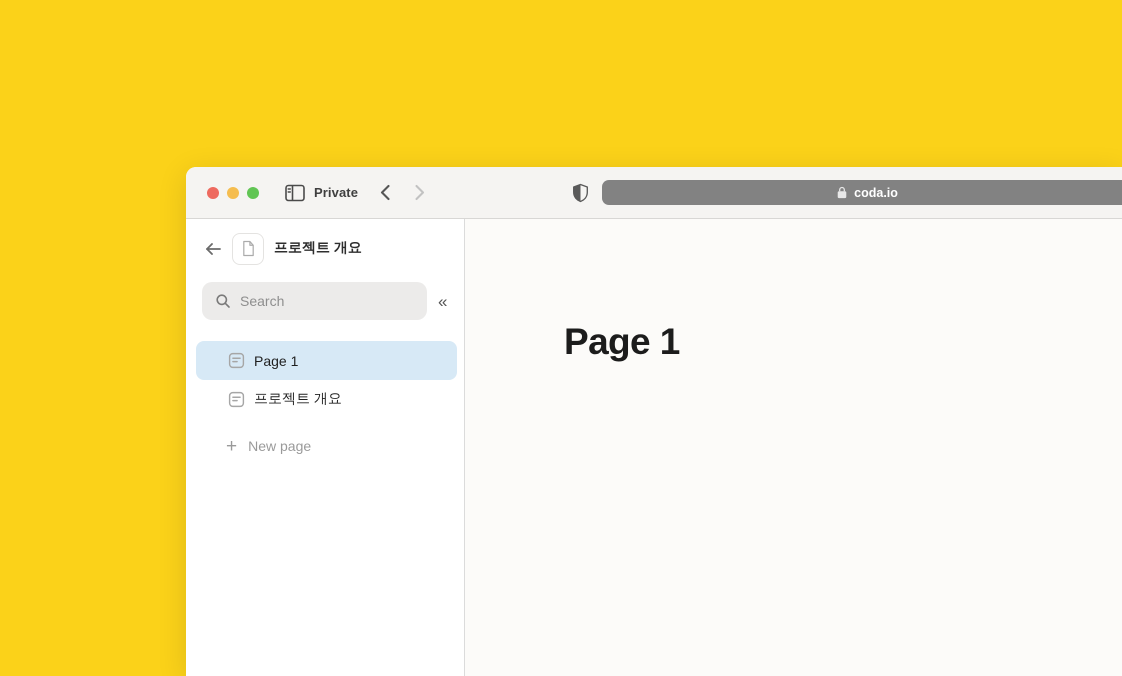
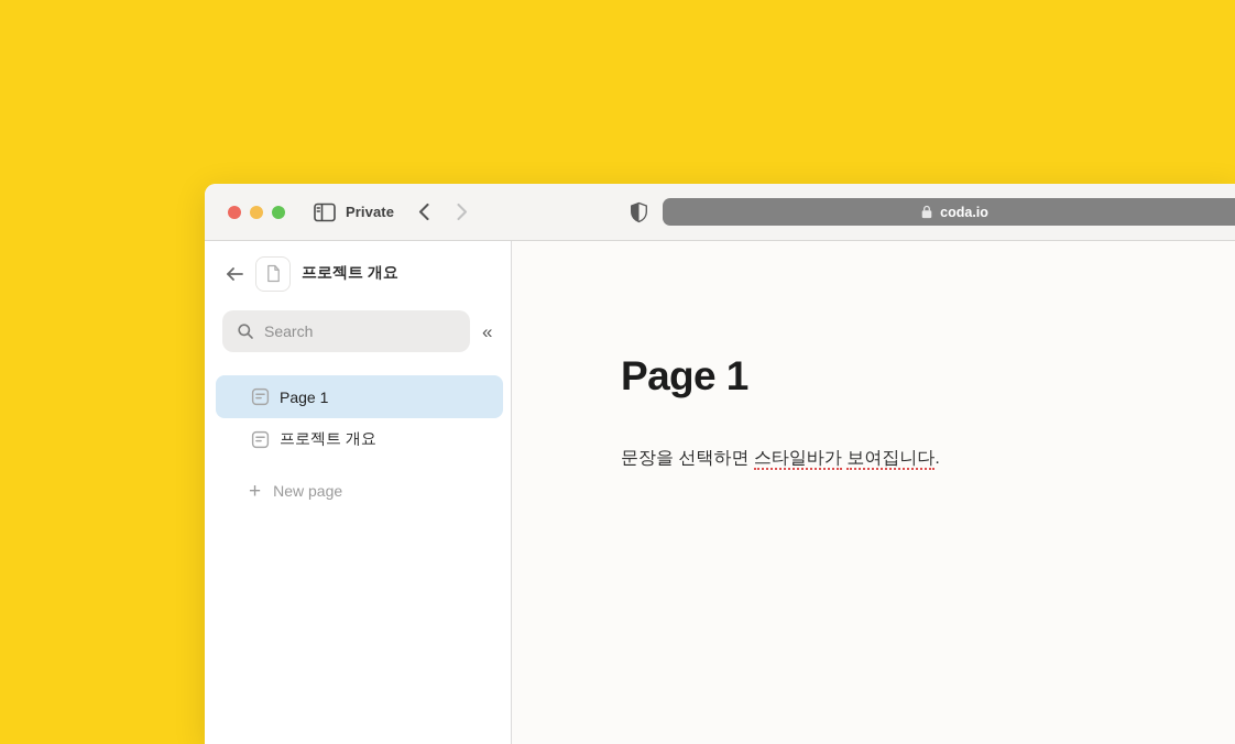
  Private
  coda.io
  프로젝트 개요
  Search
  «
  Page 1
  프로젝트 개요
  +
  New page
  Page 1
+ 문장을 선택하면 스타일바가 보여집니다.
